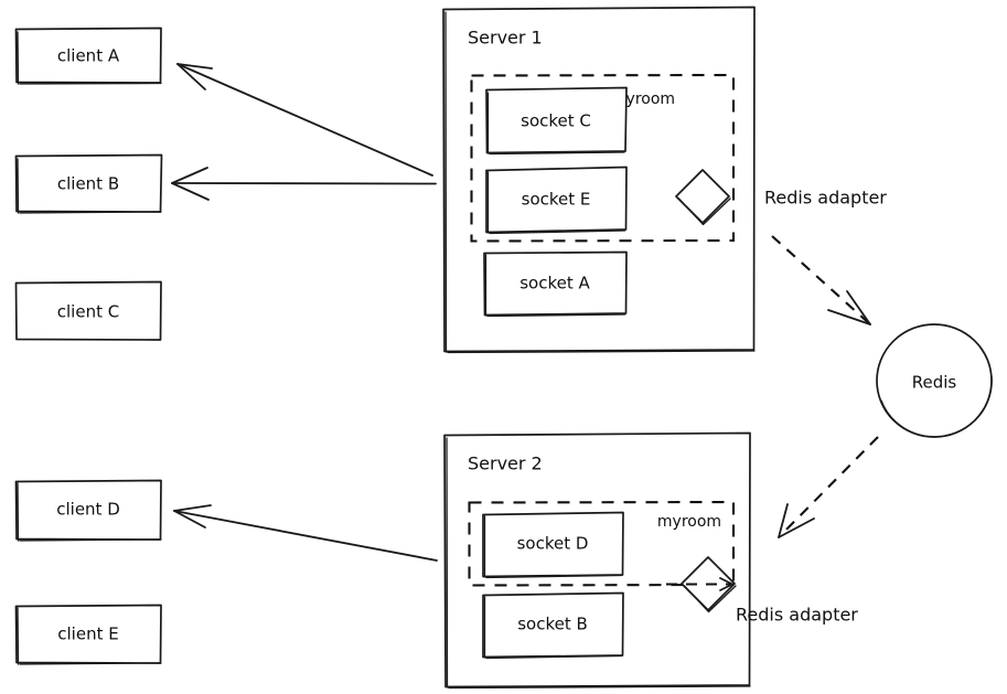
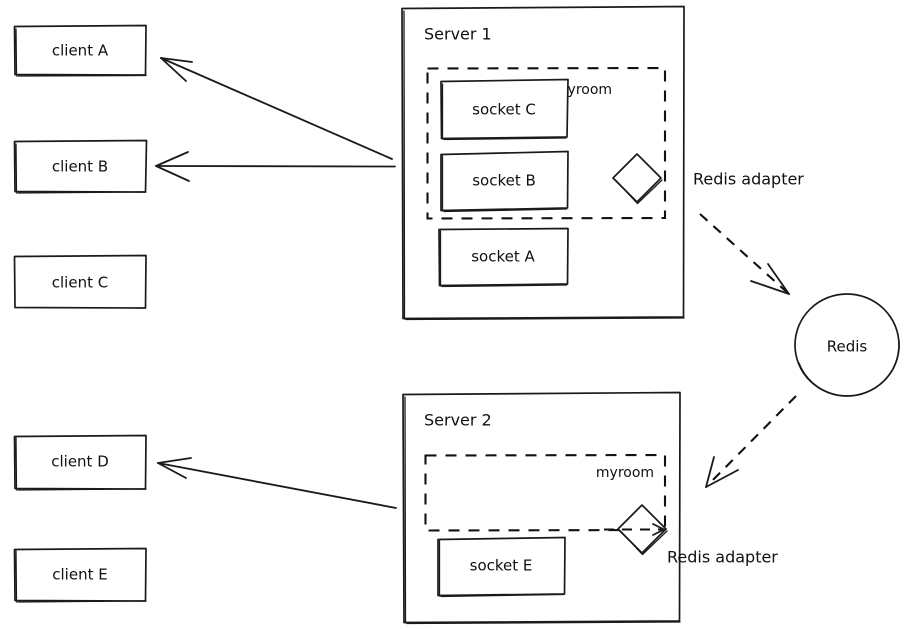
  client A
  client B
  client C
  client D
  client E
  Server 1
  yroom
  socket C
- socket E
+ socket B
  socket A
  Server 2
  myroom
- socket D
- socket B
+ socket E
  Redis
  Redis adapter
  Redis adapter
